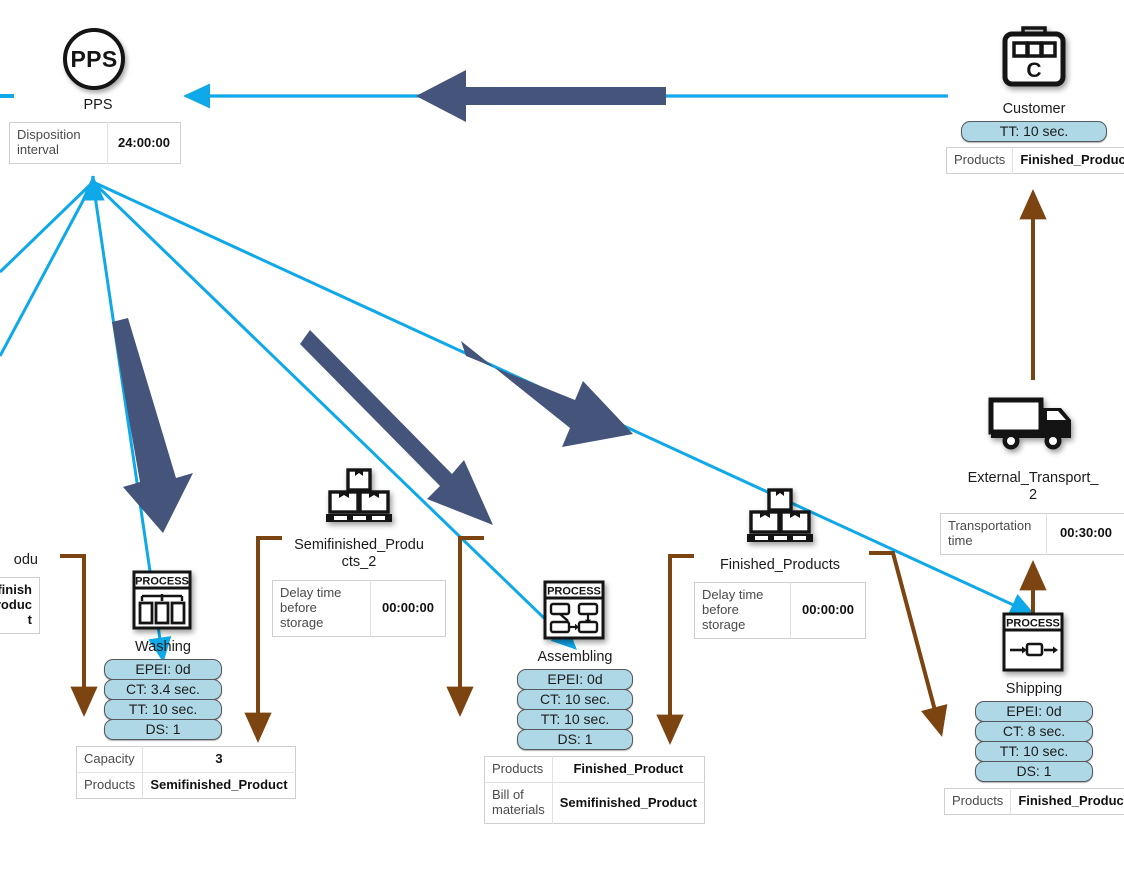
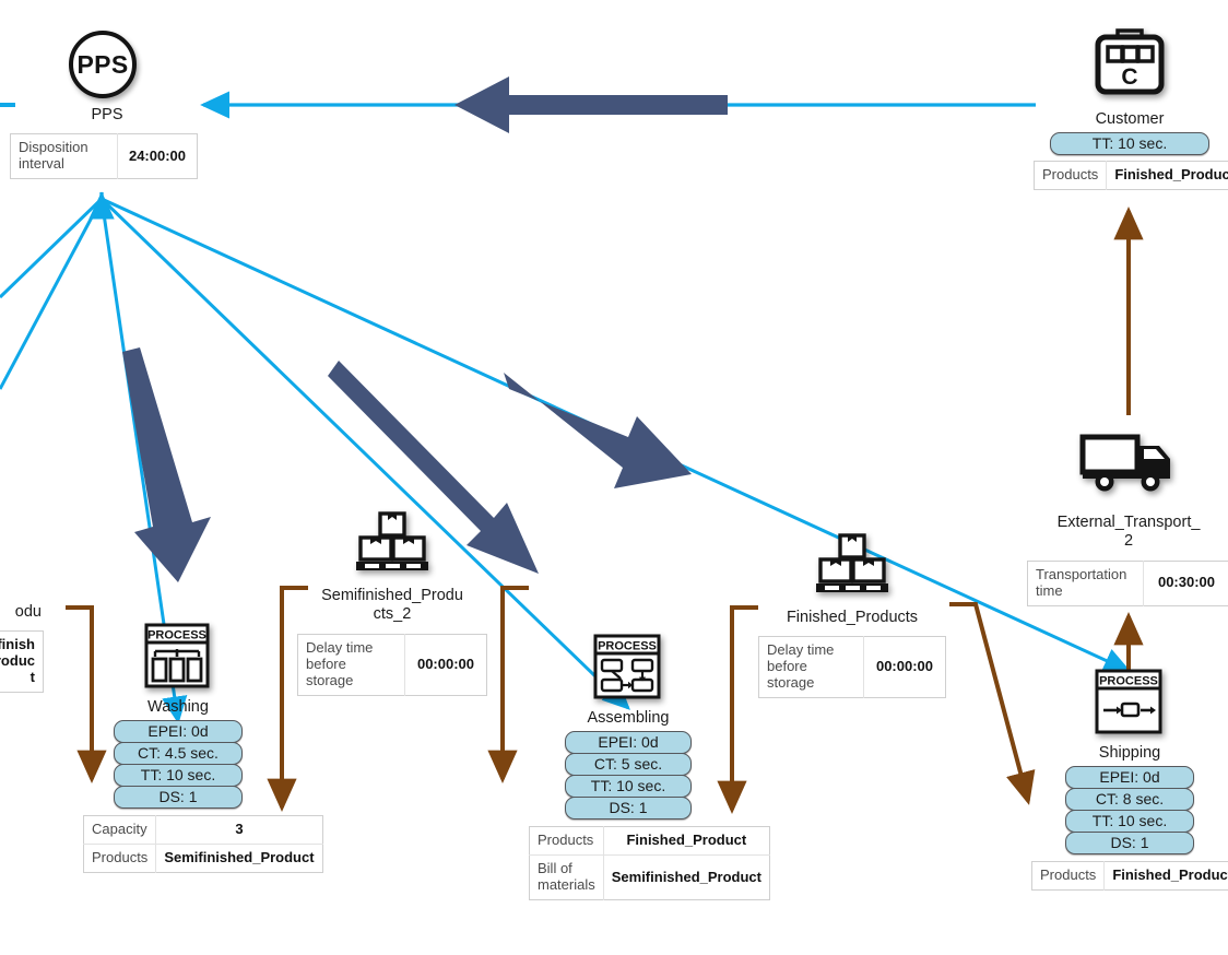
  PPS
  PPS
  Disposition interval	24:00:00
  C
  Customer
  TT: 10 sec.
  Products	Finished_Produc
  External_Transport_
  2
  Transportation time	00:30:00
  PROCESS
  Shipping
  EPEI: 0d
  CT: 8 sec.
  TT: 10 sec.
  DS: 1
  Products	Finished_Produc
  Finished_Products
  Delay time before storage	00:00:00
  PROCESS
  Assembling
  EPEI: 0d
- CT: 10 sec.
+ CT: 5 sec.
  TT: 10 sec.
  DS: 1
  Products	Finished_Product
  Bill of materials	Semifinished_Product
  Semifinished_Produ
  cts_2
  Delay time before storage	00:00:00
  PROCESS
  Washing
  EPEI: 0d
- CT: 3.4 sec.
+ CT: 4.5 sec.
  TT: 10 sec.
  DS: 1
  Capacity	3
  Products	Semifinished_Product
  odu
  inish oduc t
